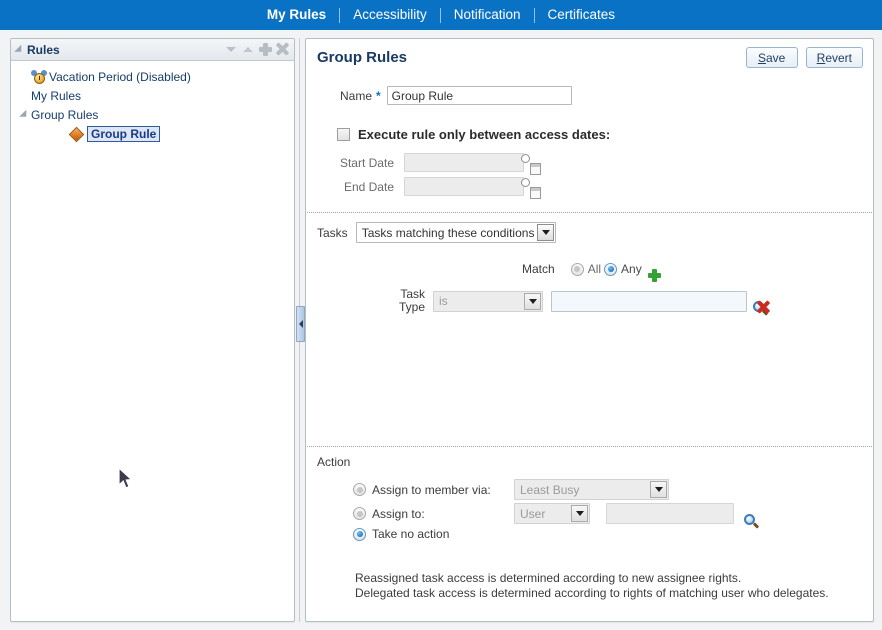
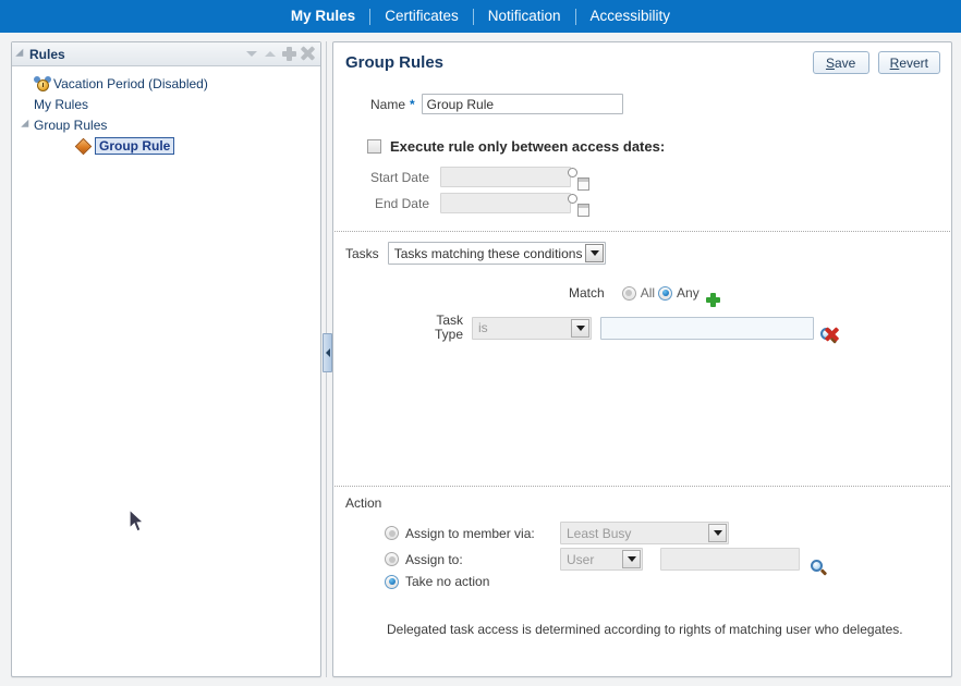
  My Rules
- Accessibility
+ Certificates
  Notification
- Certificates
+ Accessibility
  Rules
  Vacation Period (Disabled)
  My Rules
  Group Rules
  Group Rule
  Group Rules
  S
  ave
  R
  evert
  Name
  *
  Group Rule
  Execute rule only between access dates:
  Start Date
  End Date
  Tasks
  Tasks matching these conditions
  Match
  All
  Any
  Task Type
  is
  Action
  Assign to member via:
  Least Busy
  Assign to:
  User
  Take no action
- Reassigned task access is determined according to new assignee rights.
  Delegated task access is determined according to rights of matching user who delegates.
